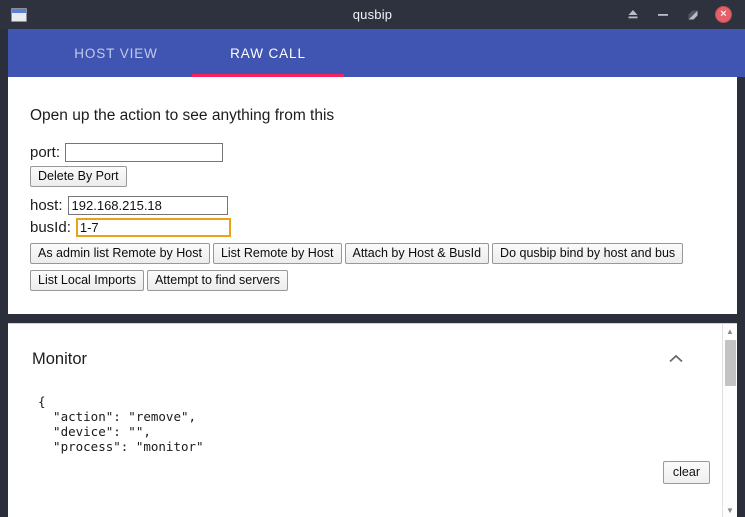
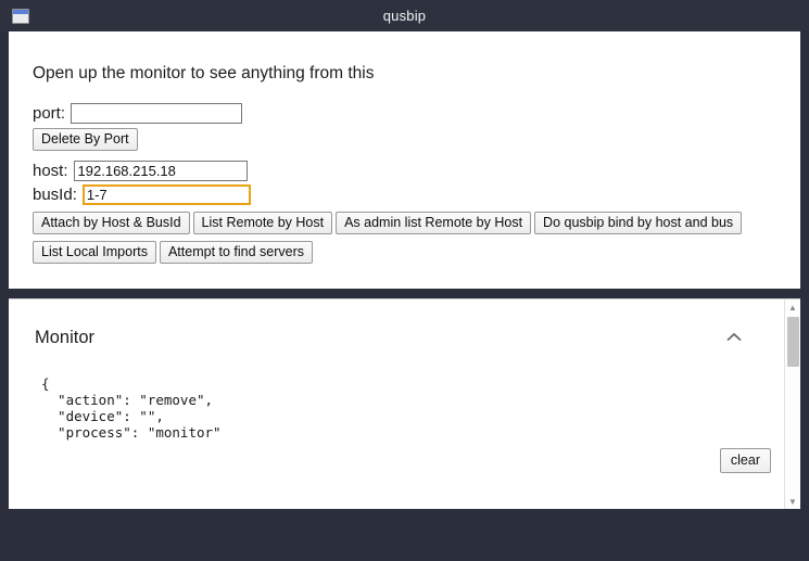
  qusbip
- ×
- HOST VIEW
- RAW CALL
- Open up the action to see anything from this
+ Open up the monitor to see anything from this
  port:
  Delete By Port
  host:
  192.168.215.18
  busId:
  1-7
- As admin list Remote by Host
+ Attach by Host & BusId
  List Remote by Host
- Attach by Host & BusId
+ As admin list Remote by Host
  Do qusbip bind by host and bus
  List Local Imports
  Attempt to find servers
  Monitor
  {
  "action": "remove",
  "device": "",
  "process": "monitor"
  clear
  ▲
  ▼
